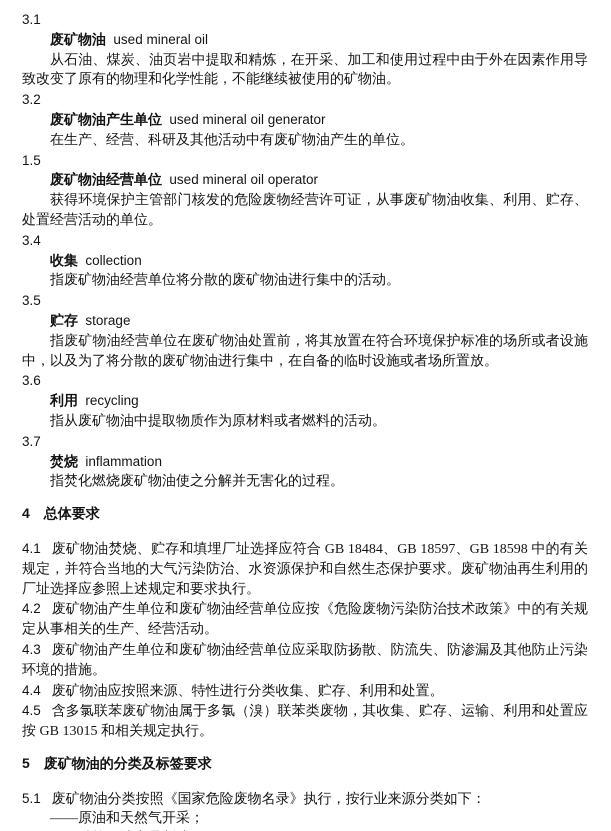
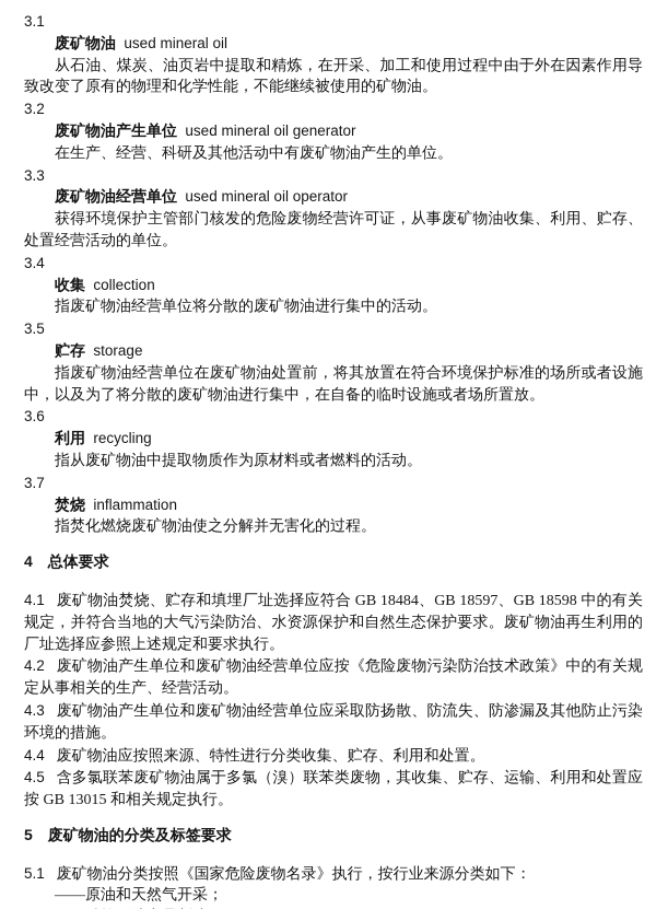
  3.1
  废矿物油 used mineral oil
  从石油、煤炭、油页岩中提取和精炼，在开采、加工和使用过程中由于外在因素作用导致改变了原有的物理和化学性能，不能继续被使用的矿物油。
  3.2
  废矿物油产生单位 used mineral oil generator
  在生产、经营、科研及其他活动中有废矿物油产生的单位。
- 1.5
+ 3.3
  废矿物油经营单位 used mineral oil operator
  获得环境保护主管部门核发的危险废物经营许可证，从事废矿物油收集、利用、贮存、处置经营活动的单位。
  3.4
  收集 collection
  指废矿物油经营单位将分散的废矿物油进行集中的活动。
  3.5
  贮存 storage
  指废矿物油经营单位在废矿物油处置前，将其放置在符合环境保护标准的场所或者设施中，以及为了将分散的废矿物油进行集中，在自备的临时设施或者场所置放。
  3.6
  利用 recycling
  指从废矿物油中提取物质作为原材料或者燃料的活动。
  3.7
  焚烧 inflammation
  指焚化燃烧废矿物油使之分解并无害化的过程。
  4 总体要求
  4.1 废矿物油焚烧、贮存和填埋厂址选择应符合 GB 18484、GB 18597、GB 18598 中的有关规定，并符合当地的大气污染防治、水资源保护和自然生态保护要求。废矿物油再生利用的厂址选择应参照上述规定和要求执行。
  4.2 废矿物油产生单位和废矿物油经营单位应按《危险废物污染防治技术政策》中的有关规定从事相关的生产、经营活动。
  4.3 废矿物油产生单位和废矿物油经营单位应采取防扬散、防流失、防渗漏及其他防止污染环境的措施。
  4.4 废矿物油应按照来源、特性进行分类收集、贮存、利用和处置。
  4.5 含多氯联苯废矿物油属于多氯（溴）联苯类废物，其收集、贮存、运输、利用和处置应按 GB 13015 和相关规定执行。
  5 废矿物油的分类及标签要求
  5.1 废矿物油分类按照《国家危险废物名录》执行，按行业来源分类如下：
  ——原油和天然气开采；
